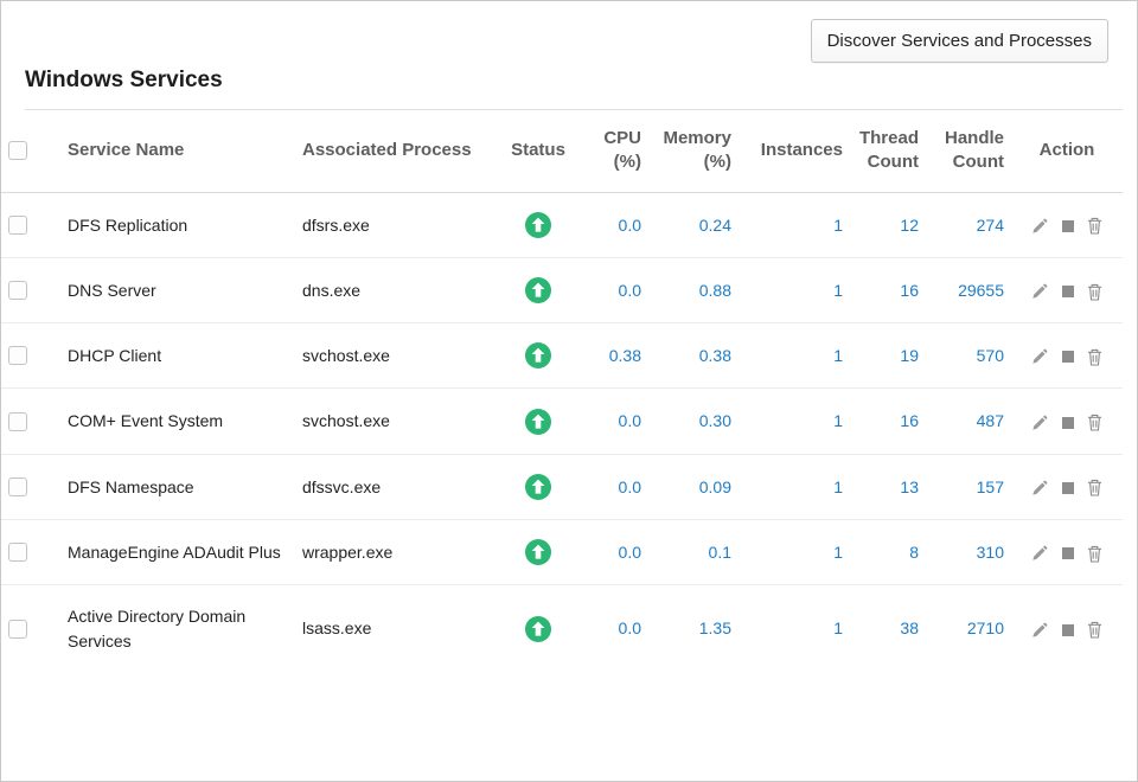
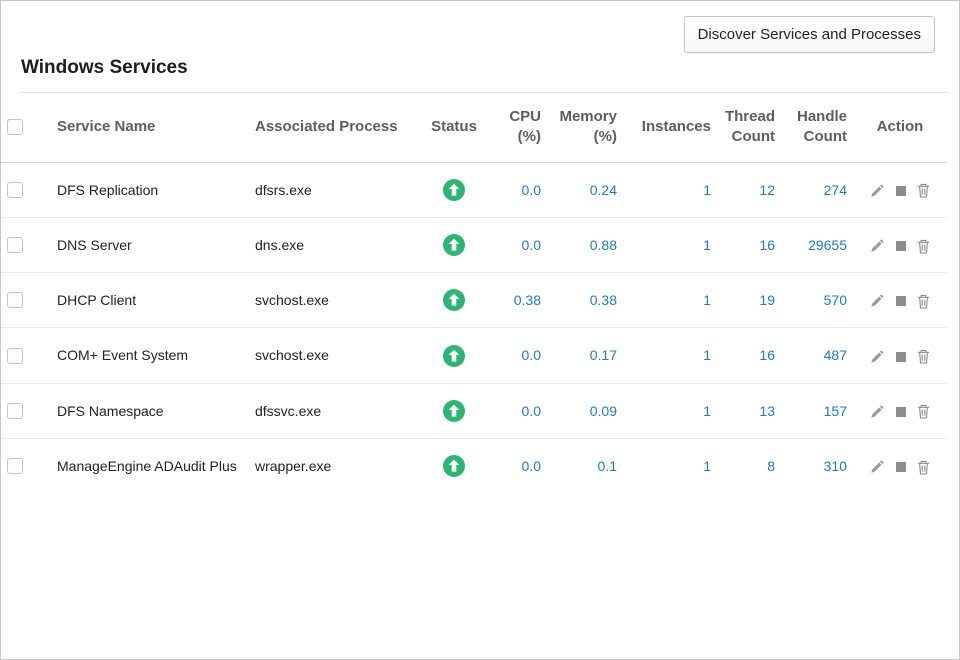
  Discover Services and Processes
  Windows Services
  	Service Name	Associated Process	Status	CPU (%)	Memory (%)	Instances	Thread Count	Handle Count	Action
  	DFS Replication	dfsrs.exe		0.0	0.24	1	12	274
  	DNS Server	dns.exe		0.0	0.88	1	16	29655
  	DHCP Client	svchost.exe		0.38	0.38	1	19	570
- 	COM+ Event System	svchost.exe		0.0	0.30	1	16	487
+ 	COM+ Event System	svchost.exe		0.0	0.17	1	16	487
  	DFS Namespace	dfssvc.exe		0.0	0.09	1	13	157
  	ManageEngine ADAudit Plus	wrapper.exe		0.0	0.1	1	8	310
- 	Active Directory Domain Services	lsass.exe		0.0	1.35	1	38	2710
